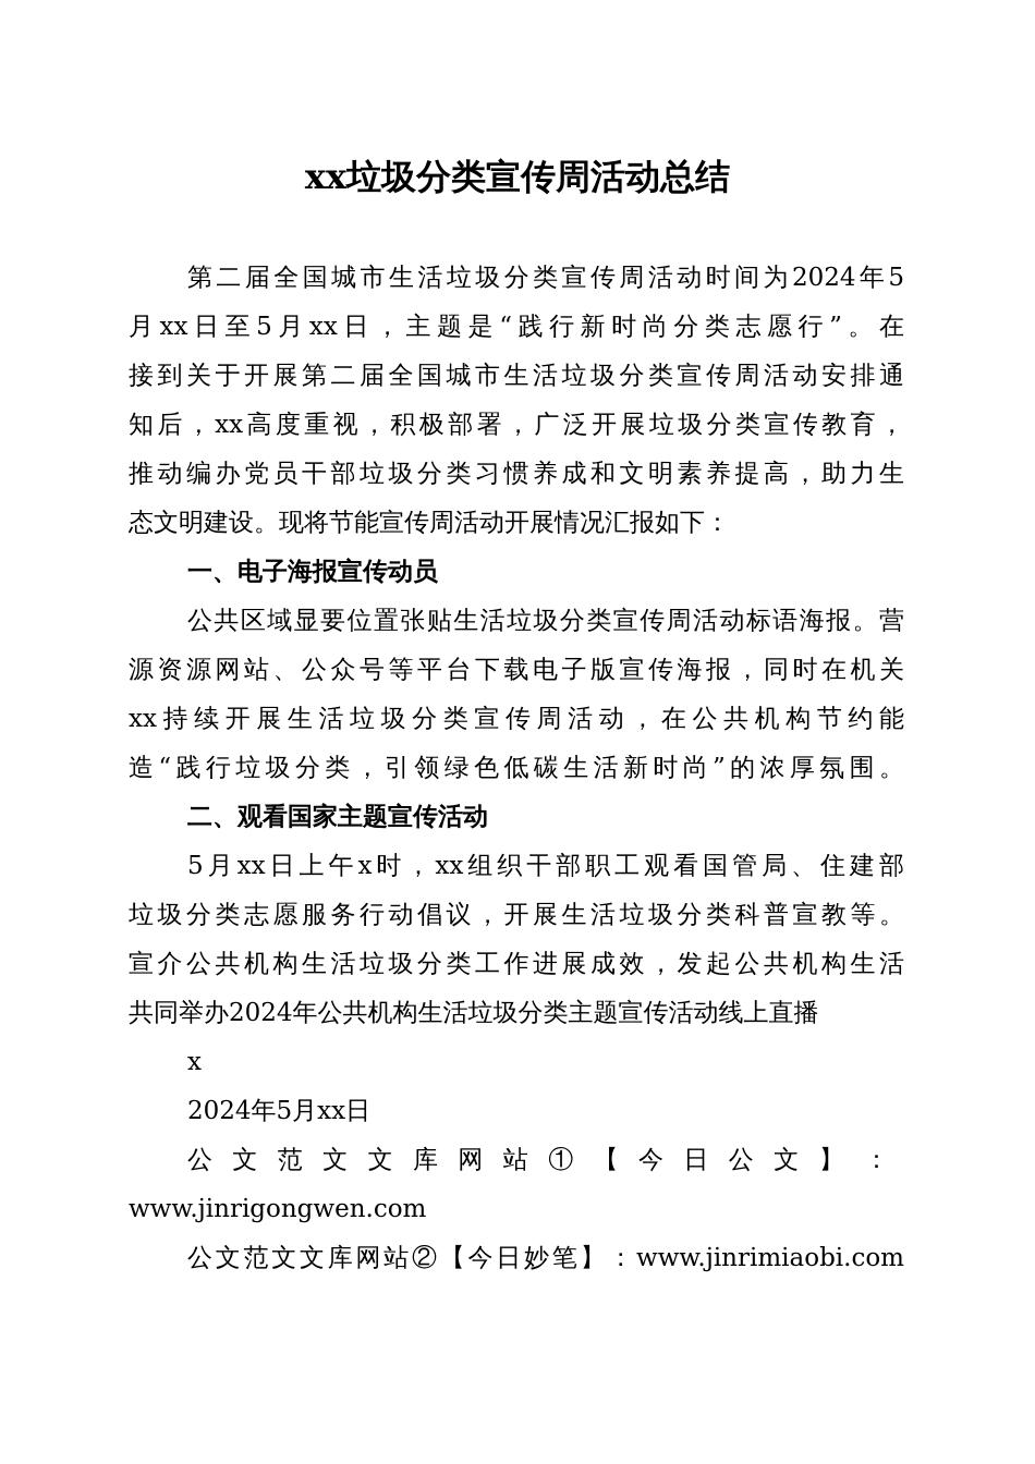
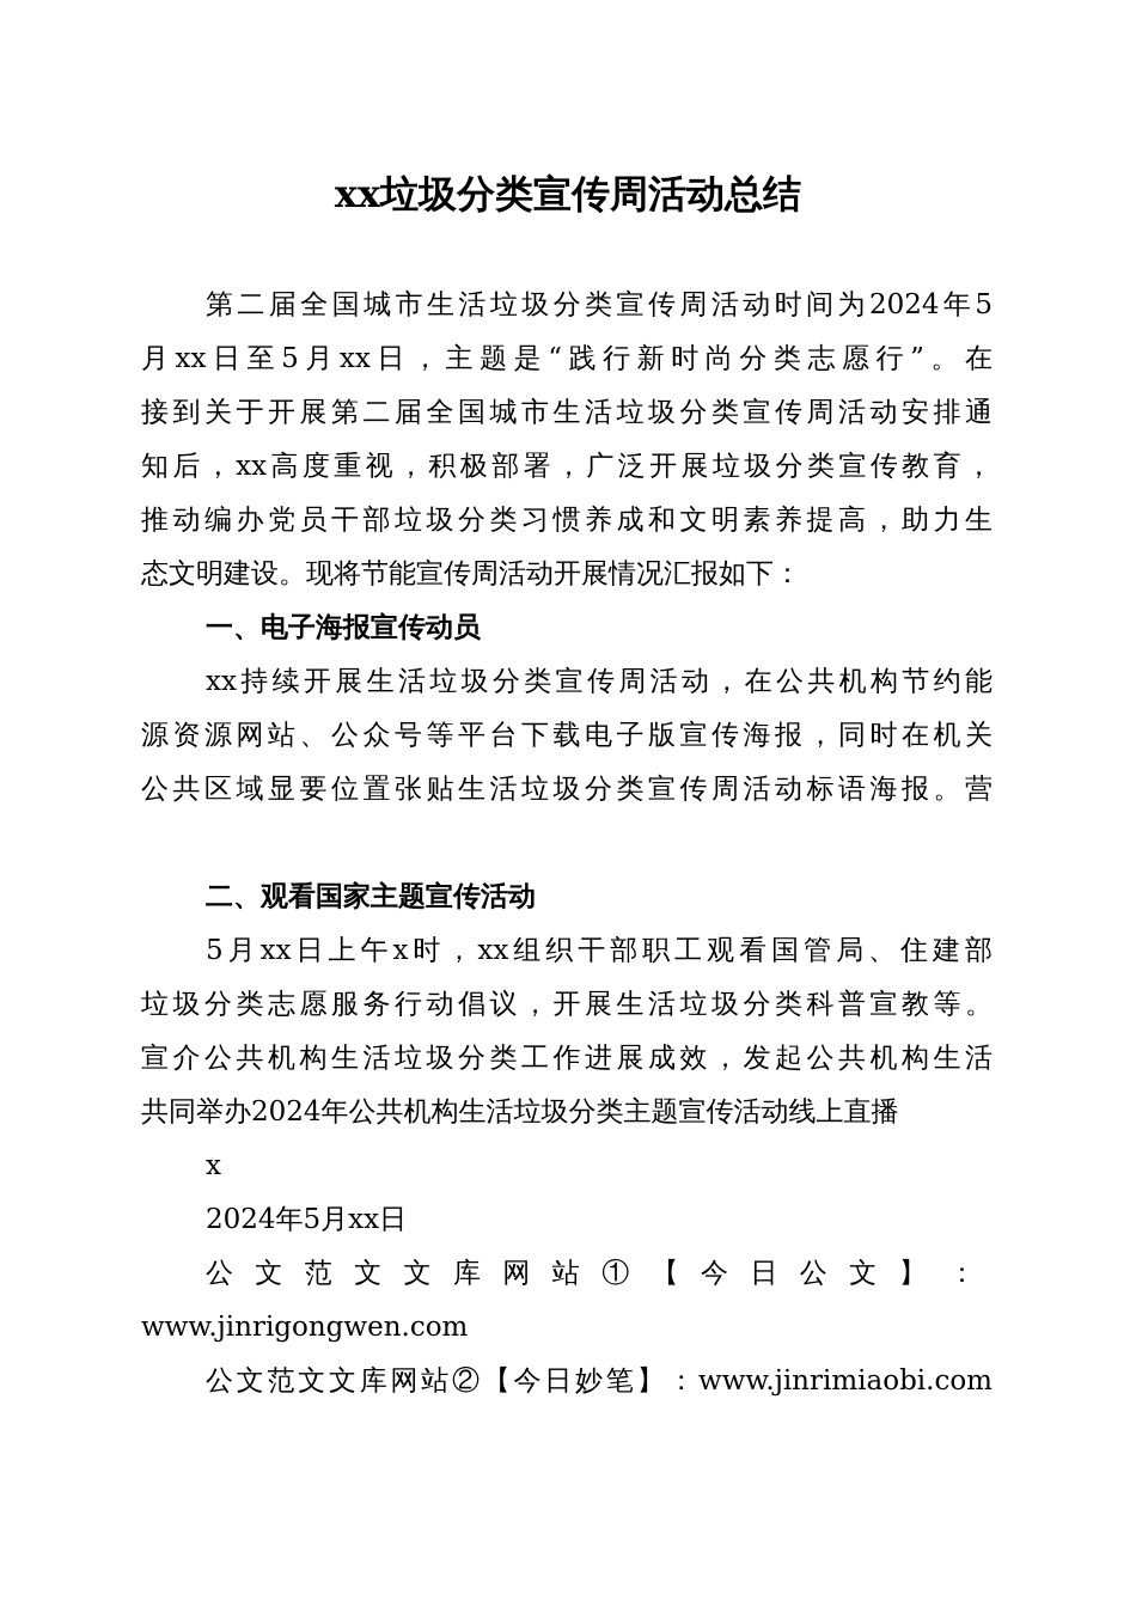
  xx垃圾分类宣传周活动总结
  第二届全国城市生活垃圾分类宣传周活动时间为2024年5
  月xx日至5月xx日，主题是“践行新时尚分类志愿行”。在
  接到关于开展第二届全国城市生活垃圾分类宣传周活动安排通
  知后，xx高度重视，积极部署，广泛开展垃圾分类宣传教育，
  推动编办党员干部垃圾分类习惯养成和文明素养提高，助力生
  态文明建设。现将节能宣传周活动开展情况汇报如下：
  一、电子海报宣传动员
- 公共区域显要位置张贴生活垃圾分类宣传周活动标语海报。营
+ xx持续开展生活垃圾分类宣传周活动，在公共机构节约能
  源资源网站、公众号等平台下载电子版宣传海报，同时在机关
- xx持续开展生活垃圾分类宣传周活动，在公共机构节约能
+ 公共区域显要位置张贴生活垃圾分类宣传周活动标语海报。营
- 造“践行垃圾分类，引领绿色低碳生活新时尚”的浓厚氛围。
  二、观看国家主题宣传活动
  5月xx日上午x时，xx组织干部职工观看国管局、住建部
  垃圾分类志愿服务行动倡议，开展生活垃圾分类科普宣教等。
  宣介公共机构生活垃圾分类工作进展成效，发起公共机构生活
  共同举办2024年公共机构生活垃圾分类主题宣传活动线上直播
  x
  2024年5月xx日
  公文范文文库网站①【今日公文】：
  www.jinrigongwen.com
  公文范文文库网站②【今日妙笔】：www.jinrimiaobi.com
